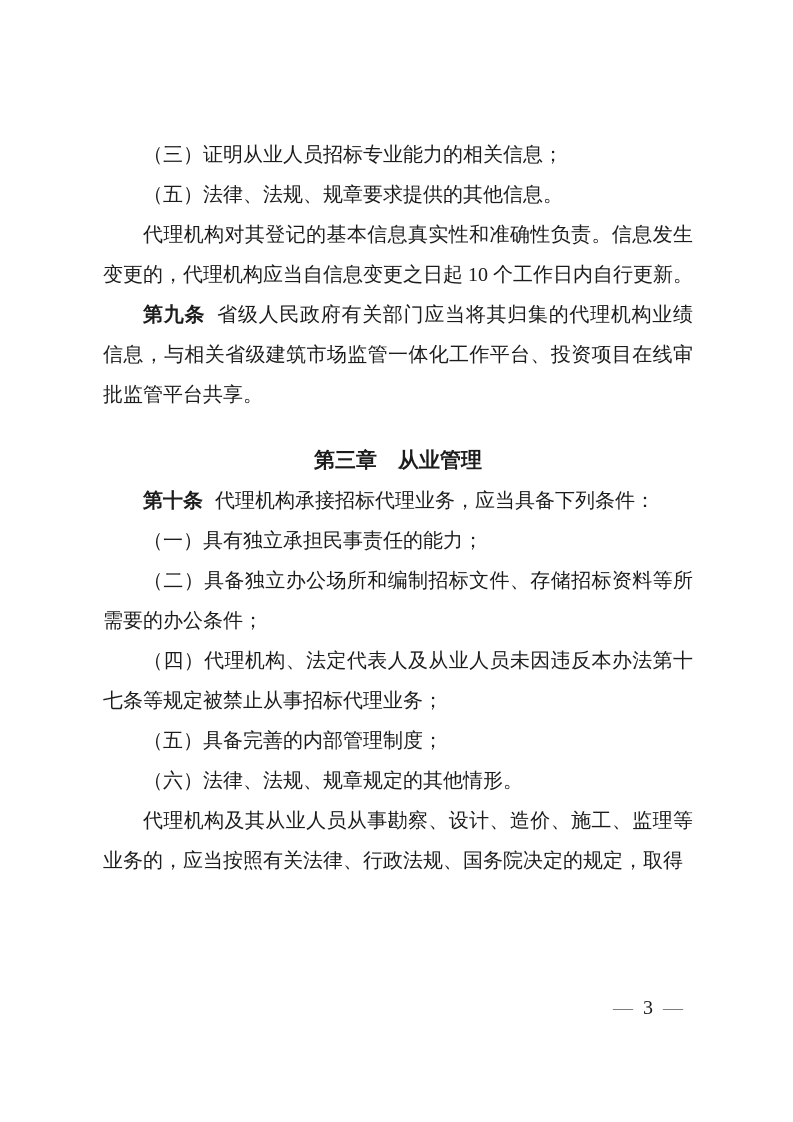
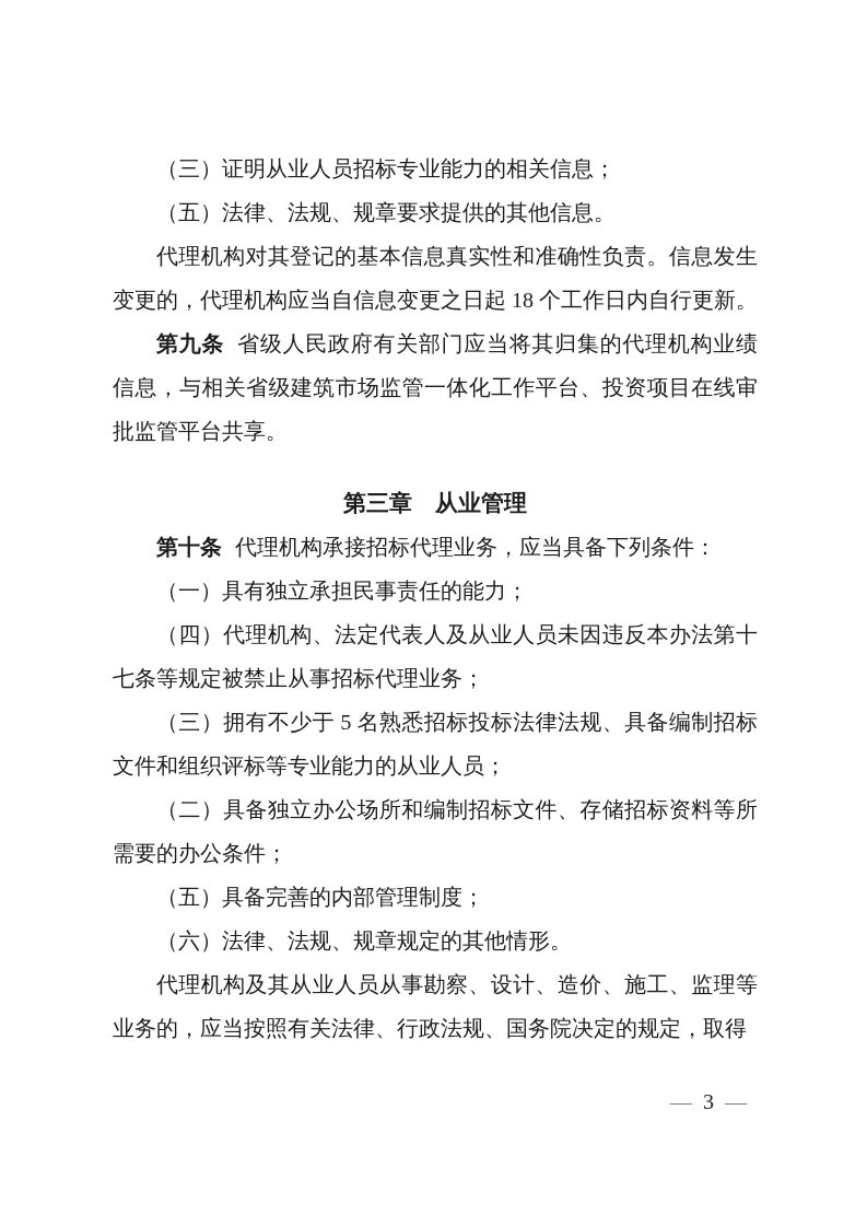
  （三）证明从业人员招标专业能力的相关信息；
  （五）法律、法规、规章要求提供的其他信息。
- 代理机构对其登记的基本信息真实性和准确性负责。信息发生变更的，代理机构应当自信息变更之日起 10 个工作日内自行更新。
+ 代理机构对其登记的基本信息真实性和准确性负责。信息发生变更的，代理机构应当自信息变更之日起 18 个工作日内自行更新。
  第九条 省级人民政府有关部门应当将其归集的代理机构业绩信息，与相关省级建筑市场监管一体化工作平台、投资项目在线审批监管平台共享。
  第三章 从业管理
  第十条 代理机构承接招标代理业务，应当具备下列条件：
  （一）具有独立承担民事责任的能力；
- （二）具备独立办公场所和编制招标文件、存储招标资料等所需要的办公条件；
+ （四）代理机构、法定代表人及从业人员未因违反本办法第十七条等规定被禁止从事招标代理业务；
+ （三）拥有不少于 5 名熟悉招标投标法律法规、具备编制招标文件和组织评标等专业能力的从业人员；
- （四）代理机构、法定代表人及从业人员未因违反本办法第十七条等规定被禁止从事招标代理业务；
+ （二）具备独立办公场所和编制招标文件、存储招标资料等所需要的办公条件；
  （五）具备完善的内部管理制度；
  （六）法律、法规、规章规定的其他情形。
  代理机构及其从业人员从事勘察、设计、造价、施工、监理等业务的，应当按照有关法律、行政法规、国务院决定的规定，取得
  — 3 —
